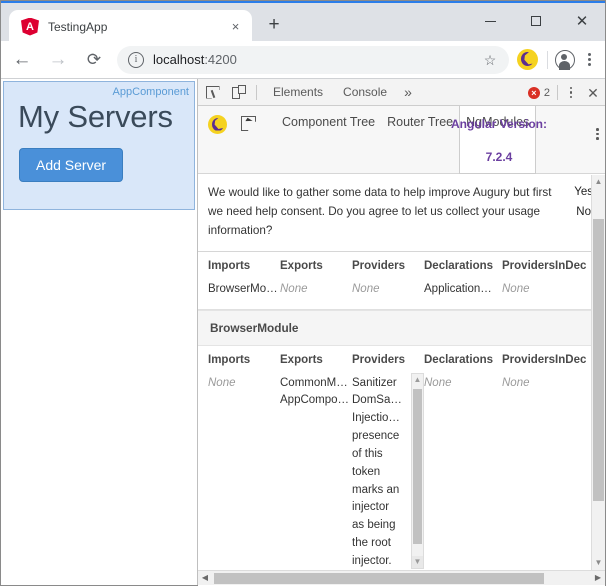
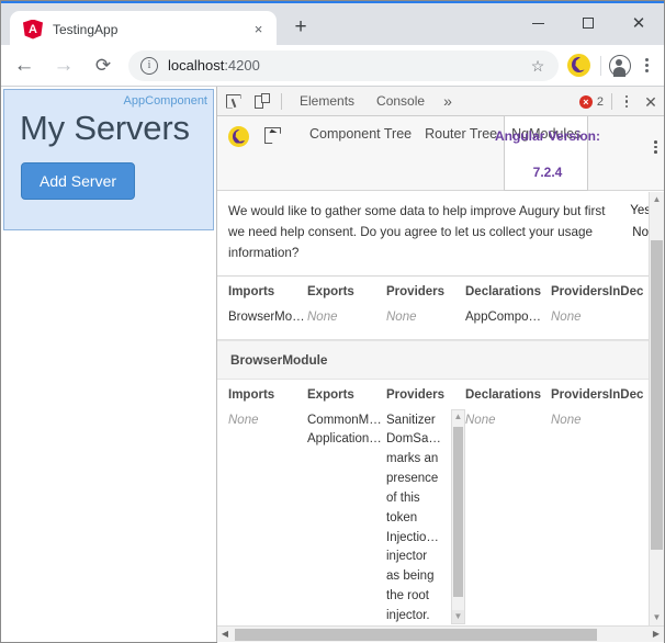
  TestingApp
  ×
  +
  ✕
  ←
  →
  ⟳
  i
  localhost:4200
  ☆
  AppComponent
  My Servers
  Add Server
  Elements
  Console
  »
  ×
  2
  ✕
  Component Tree
  Router Tree
  NgModules
  Angular Version:
  7.2.4
  We would like to gather some data to help improve Augury but first we need help consent. Do you agree to let us collect your usage information?
  No
  Imports
  BrowserMo…
  Exports
  None
  Providers
  None
  Declarations
- Application…
+ AppCompo…
  ProvidersInDec
  None
  BrowserModule
  Imports
  None
  Exports
  CommonM…
- AppCompo…
+ Application…
  Providers
  Sanitizer
  DomSa…
- Injectio…
+ marks an
  presence
  of this
  token
- marks an
+ Injectio…
  injector
  as being
  the root
  injector.
  ▲
  ▼
  Declarations
  None
  ProvidersInDec
  None
  ▲
  ▼
  ◀
  ▶
